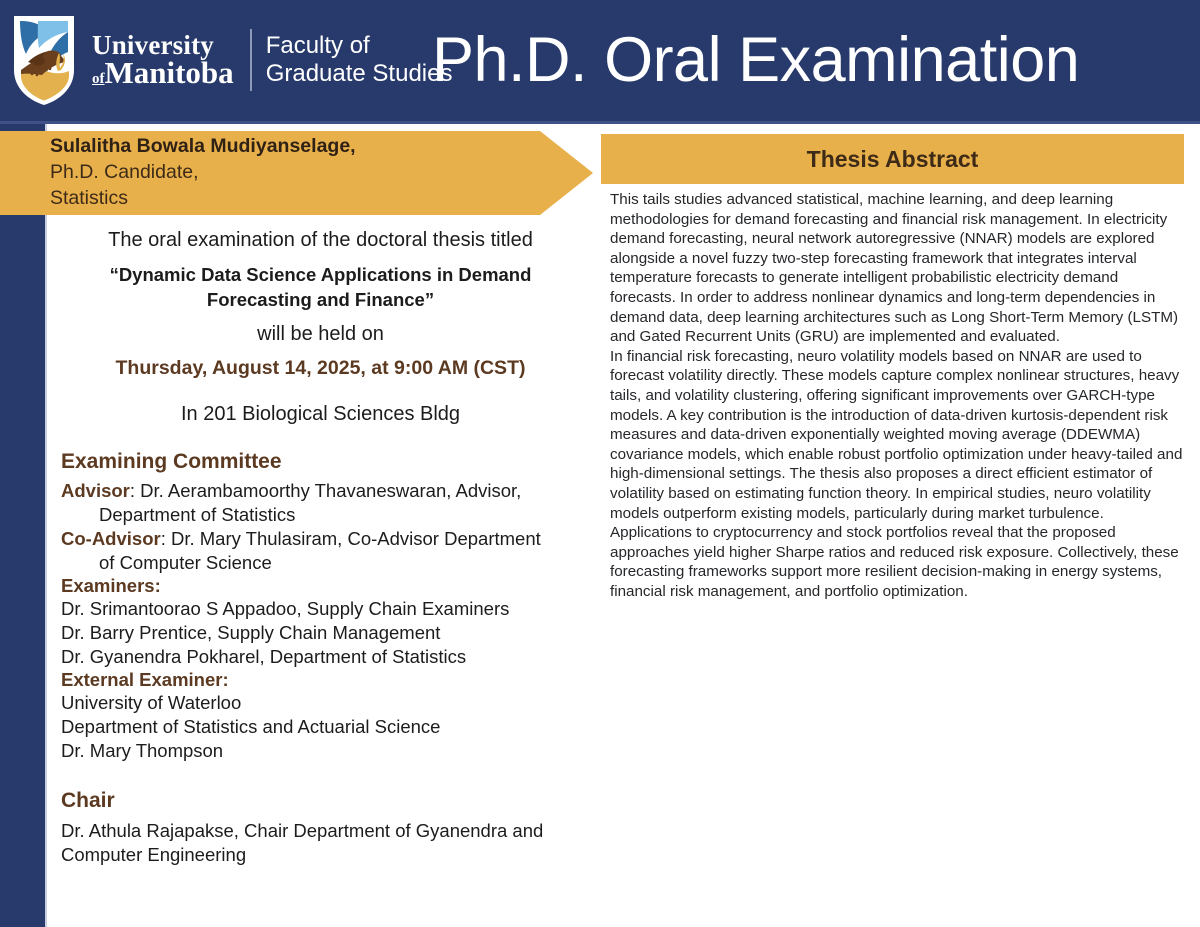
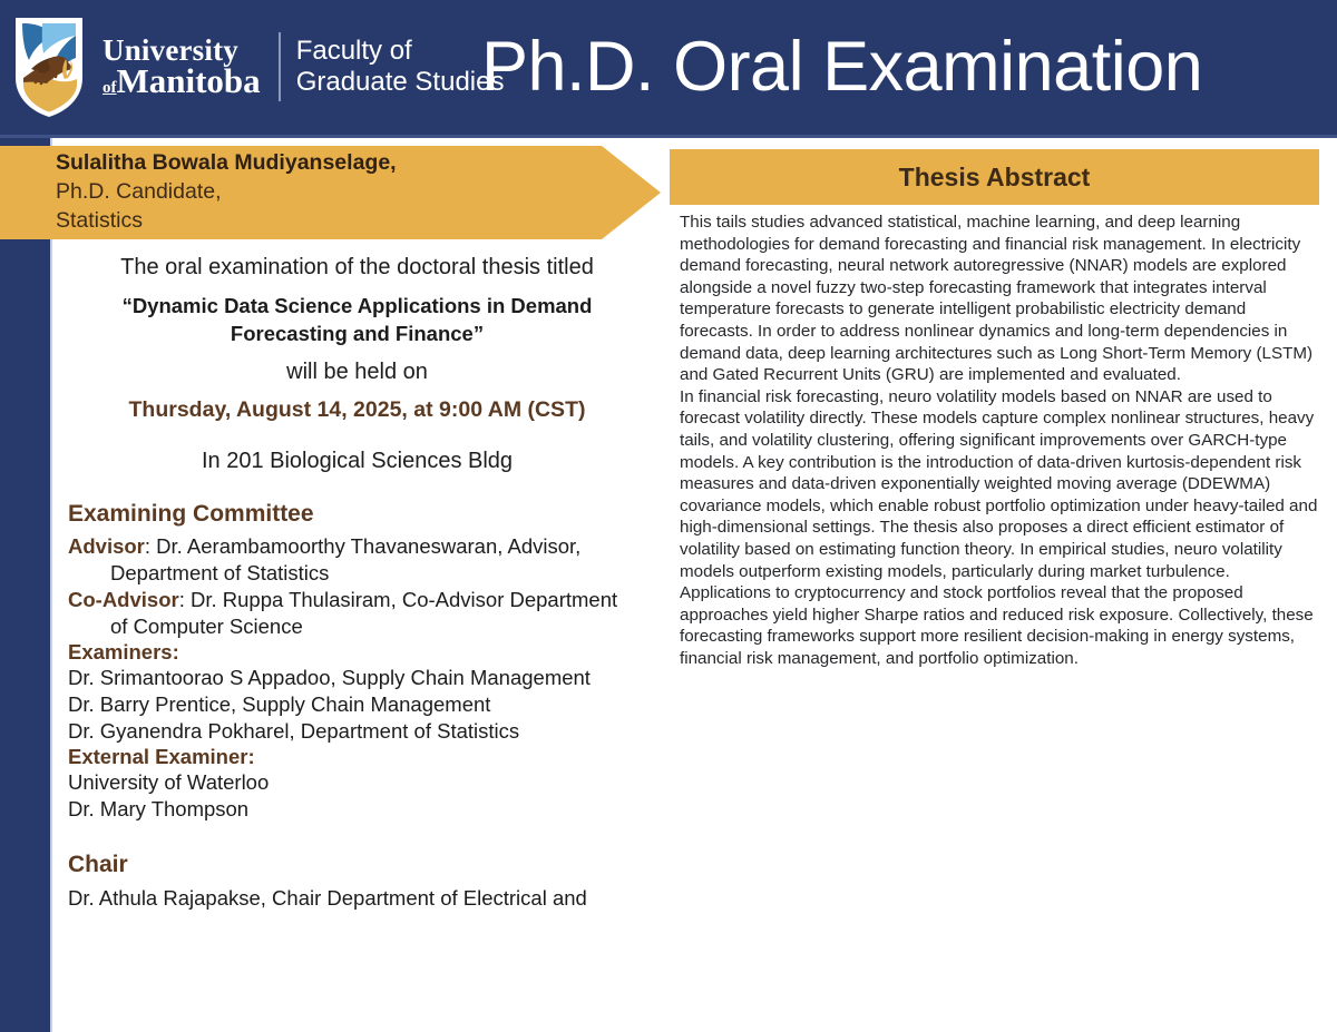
  University
  ofManitoba
  Faculty of
  Graduate Studies
  Ph.D. Oral Examination
  Sulalitha Bowala Mudiyanselage,
  Ph.D. Candidate,
  Statistics
  The oral examination of the doctoral thesis titled
  “Dynamic Data Science Applications in Demand Forecasting and Finance”
  will be held on
  Thursday, August 14, 2025, at 9:00 AM (CST)
  In 201 Biological Sciences Bldg
  Examining Committee
  Advisor: Dr. Aerambamoorthy Thavaneswaran, Advisor,
  Department of Statistics
- Co-Advisor: Dr. Mary Thulasiram, Co-Advisor Department
+ Co-Advisor: Dr. Ruppa Thulasiram, Co-Advisor Department
  of Computer Science
  Examiners:
- Dr. Srimantoorao S Appadoo, Supply Chain Examiners
+ Dr. Srimantoorao S Appadoo, Supply Chain Management
  Dr. Barry Prentice, Supply Chain Management
  Dr. Gyanendra Pokharel, Department of Statistics
  External Examiner:
  University of Waterloo
- Department of Statistics and Actuarial Science
  Dr. Mary Thompson
  Chair
- Dr. Athula Rajapakse, Chair Department of Gyanendra and
+ Dr. Athula Rajapakse, Chair Department of Electrical and
- Computer Engineering
  Thesis Abstract
  This tails studies advanced statistical, machine learning, and deep learning methodologies for demand forecasting and financial risk management. In electricity demand forecasting, neural network autoregressive (NNAR) models are explored alongside a novel fuzzy two-step forecasting framework that integrates interval temperature forecasts to generate intelligent probabilistic electricity demand forecasts. In order to address nonlinear dynamics and long-term dependencies in demand data, deep learning architectures such as Long Short-Term Memory (LSTM) and Gated Recurrent Units (GRU) are implemented and evaluated.
  In financial risk forecasting, neuro volatility models based on NNAR are used to forecast volatility directly. These models capture complex nonlinear structures, heavy tails, and volatility clustering, offering significant improvements over GARCH-type models. A key contribution is the introduction of data-driven kurtosis-dependent risk measures and data-driven exponentially weighted moving average (DDEWMA) covariance models, which enable robust portfolio optimization under heavy-tailed and high-dimensional settings. The thesis also proposes a direct efficient estimator of volatility based on estimating function theory. In empirical studies, neuro volatility models outperform existing models, particularly during market turbulence. Applications to cryptocurrency and stock portfolios reveal that the proposed approaches yield higher Sharpe ratios and reduced risk exposure. Collectively, these forecasting frameworks support more resilient decision-making in energy systems, financial risk management, and portfolio optimization.
